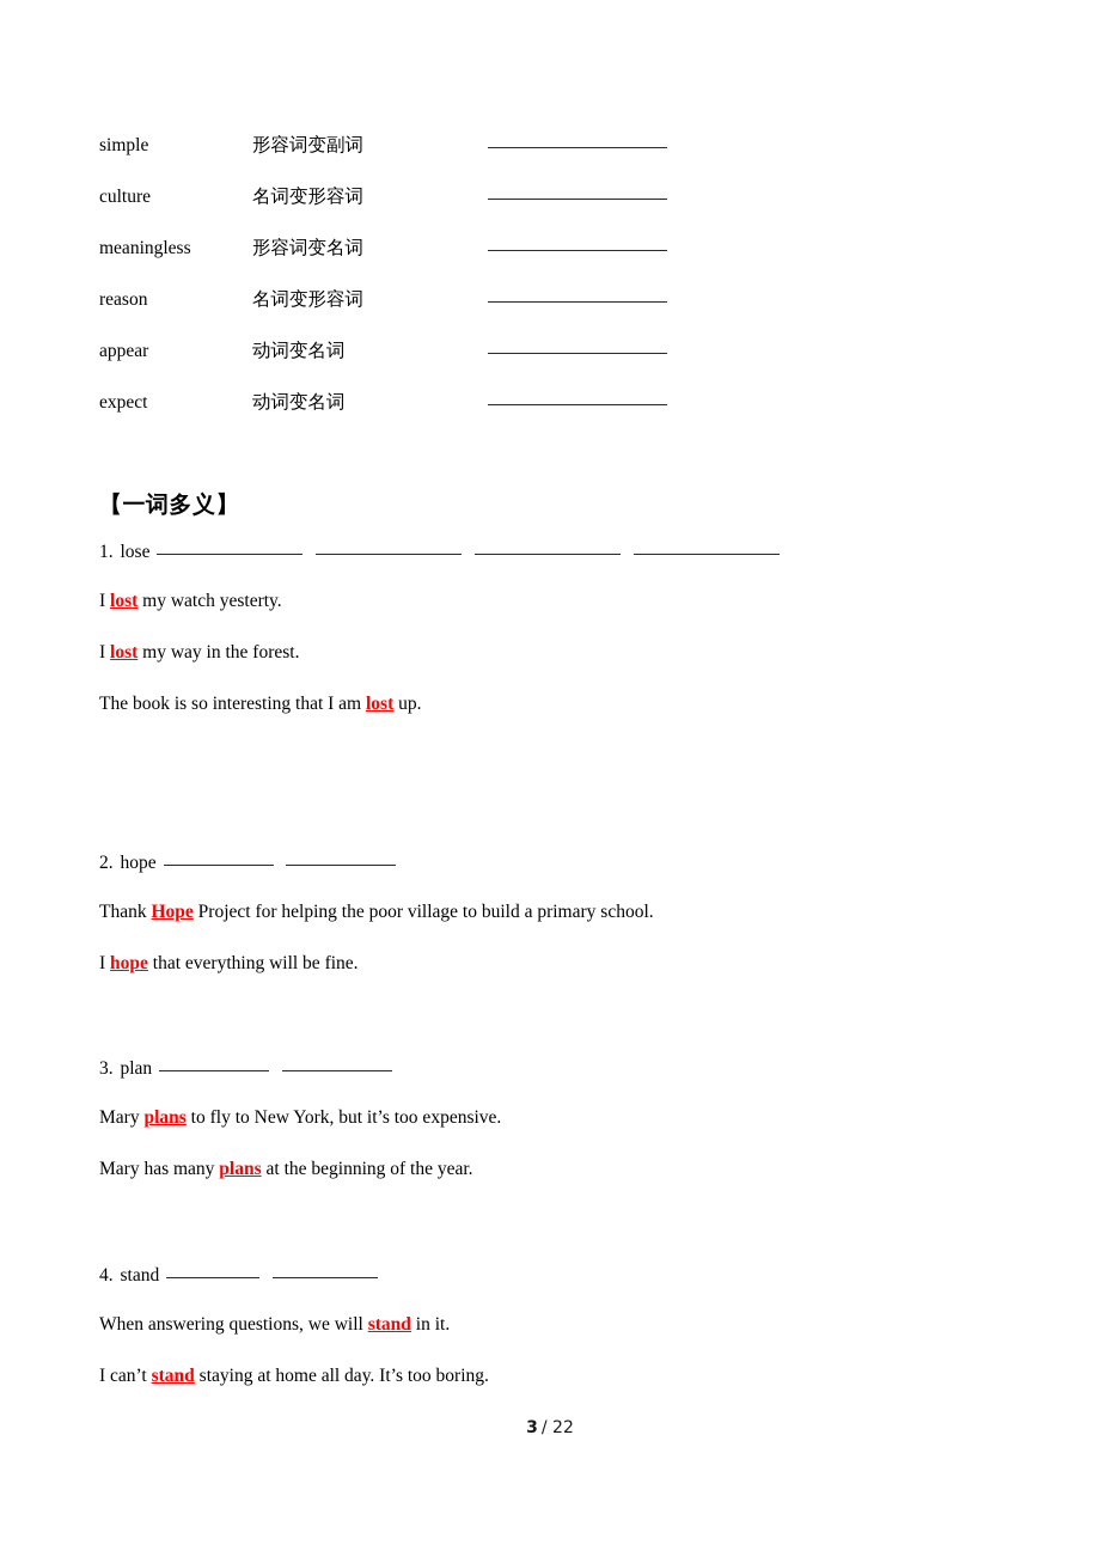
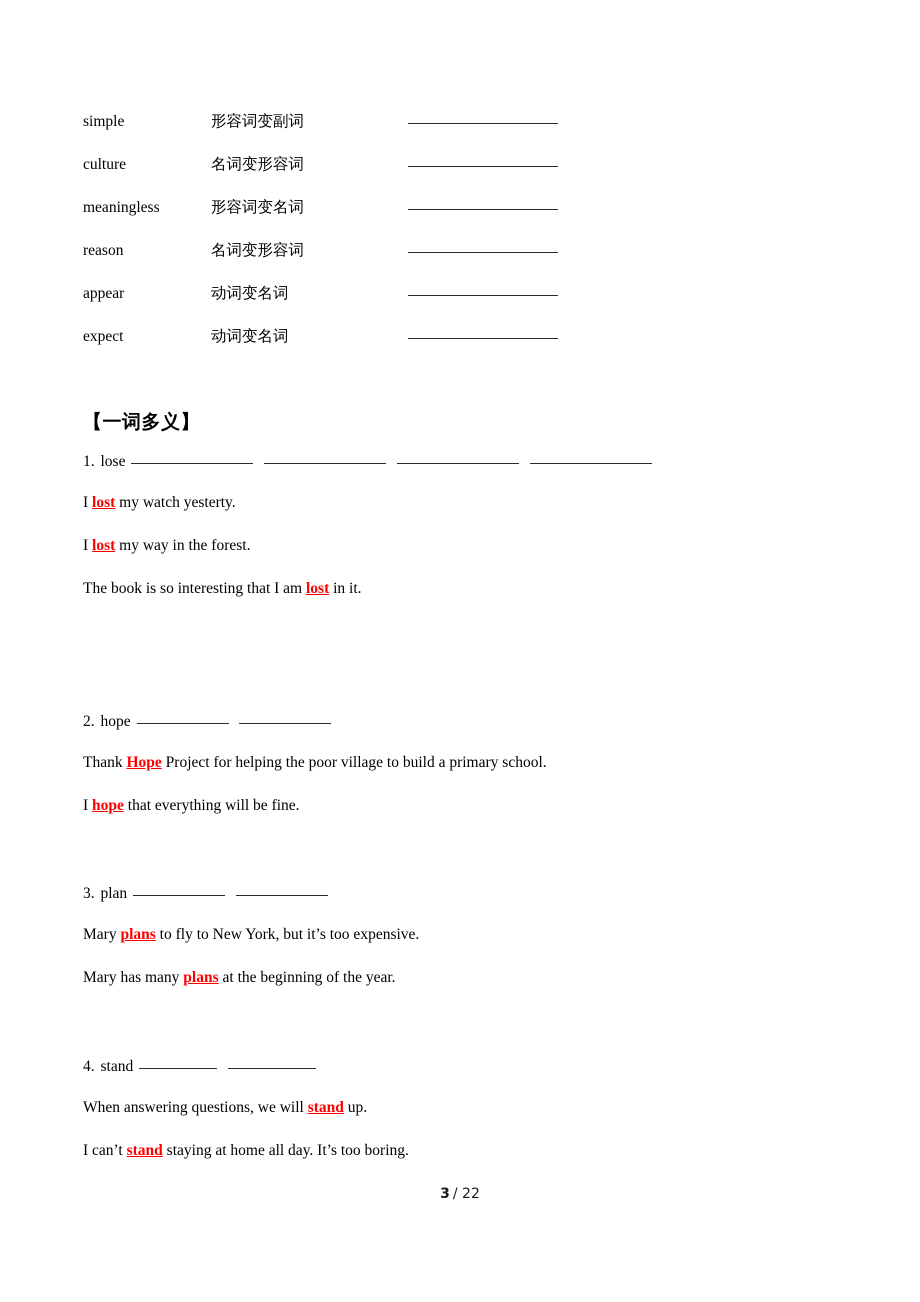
  simple	形容词变副词
  culture	名词变形容词
  meaningless	形容词变名词
  reason	名词变形容词
  appear	动词变名词
  expect	动词变名词
  【一词多义】
  1. lose
  I lost my watch yesterty.
  I lost my way in the forest.
- The book is so interesting that I am lost up.
+ The book is so interesting that I am lost in it.
  2. hope
  Thank Hope Project for helping the poor village to build a primary school.
  I hope that everything will be fine.
  3. plan
  Mary plans to fly to New York, but it’s too expensive.
  Mary has many plans at the beginning of the year.
  4. stand
- When answering questions, we will stand in it.
+ When answering questions, we will stand up.
  I can’t stand staying at home all day. It’s too boring.
  3 / 22
